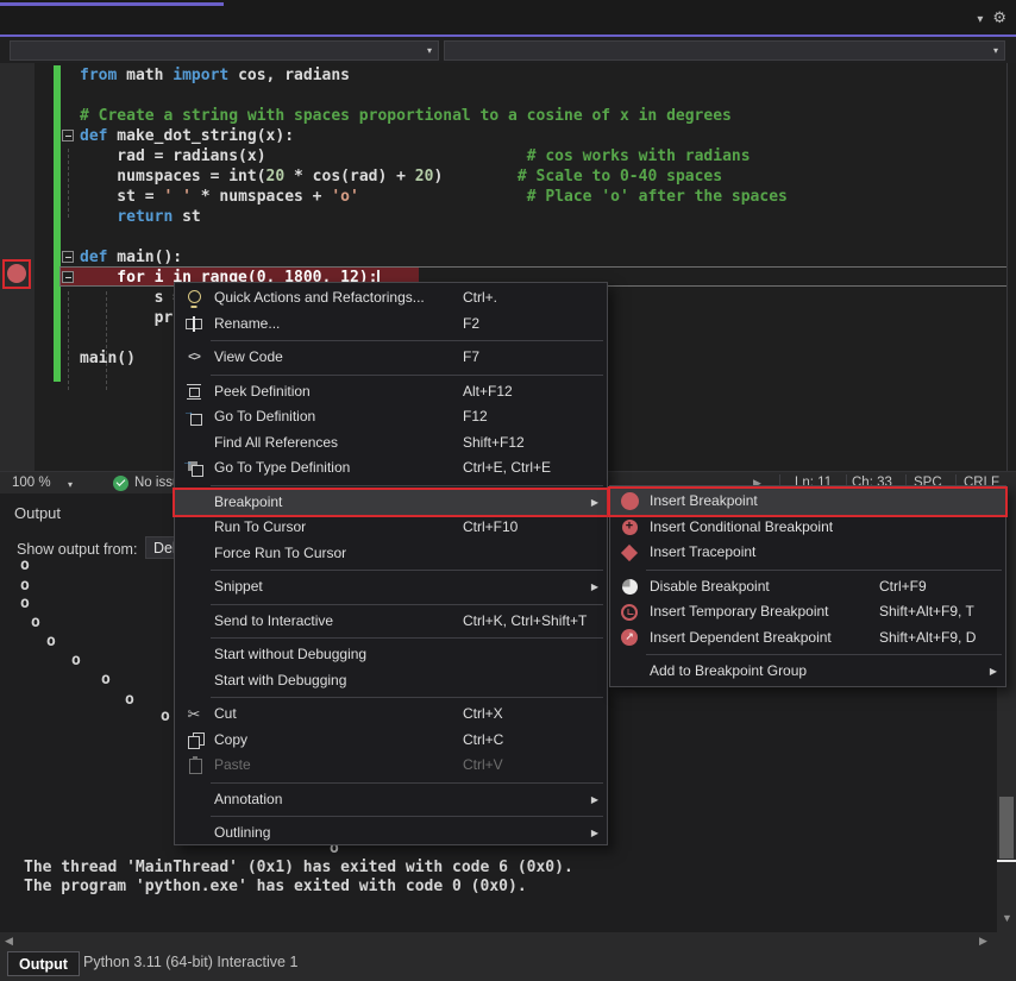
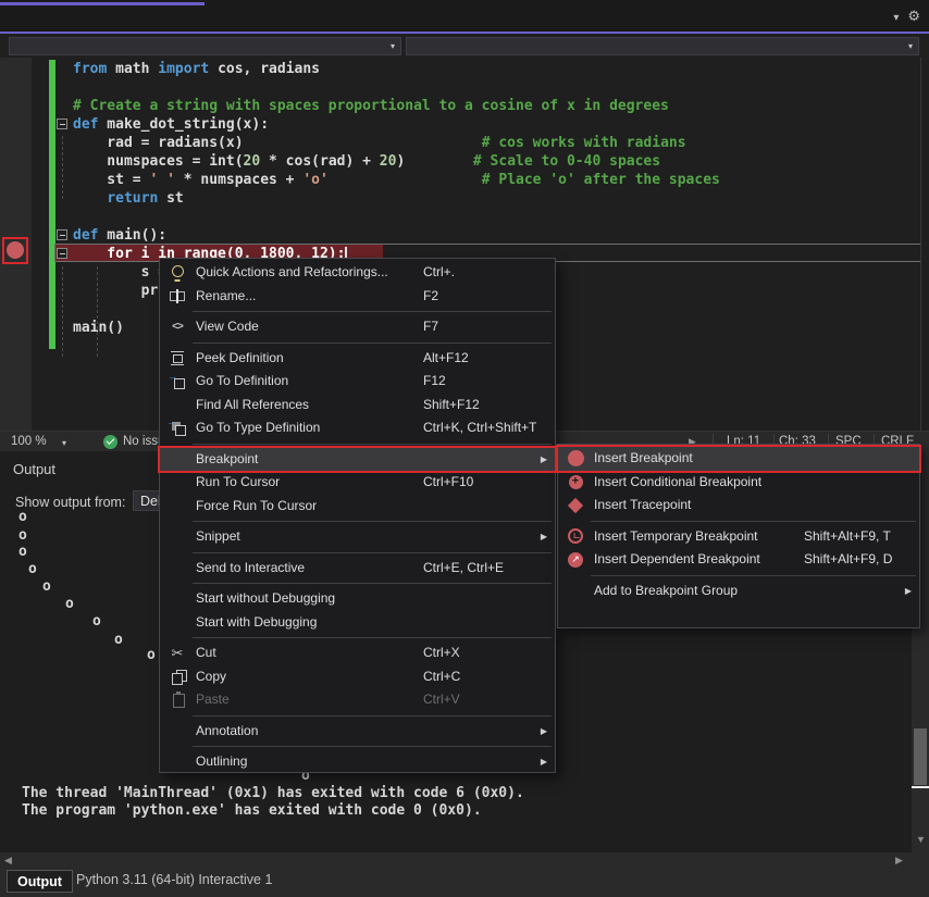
  ▾
  ⚙
  ▾
  ▾
  from math import cos, radians
  # Create a string with spaces proportional to a cosine of x in degrees
  def make_dot_string(x):
  rad = radians(x) # cos works with radians
  numspaces = int(20 * cos(rad) + 20) # Scale to 0-40 spaces
  st = ' ' * numspaces + 'o' # Place 'o' after the spaces
  return st
  def main():
  for i in range(0, 1800, 12):
  main()
  100 %
  ▾
  ▶
  Ln: 11
  Ch: 33
  SPC
  CRLF
  Output
  Show output from:
  o
  o
  o
  o
  o
  o
  o
  o
  o
  o
  The thread 'MainThread' (0x1) has exited with code 6 (0x0).
  The program 'python.exe' has exited with code 0 (0x0).
  ▼
  ◀
  ▶
  Output
  Python 3.11 (64-bit) Interactive 1
  Quick Actions and Refactorings...
  Ctrl+.
  Rename...
  F2
  View Code
  F7
  Peek Definition
  Alt+F12
  Go To Definition
  F12
  Find All References
  Shift+F12
  Go To Type Definition
- Ctrl+E, Ctrl+E
+ Ctrl+K, Ctrl+Shift+T
  Breakpoint
  ▶
  Run To Cursor
  Ctrl+F10
  Force Run To Cursor
  Snippet
  ▶
  Send to Interactive
- Ctrl+K, Ctrl+Shift+T
+ Ctrl+E, Ctrl+E
  Start without Debugging
  Start with Debugging
  Cut
  Ctrl+X
  Copy
  Ctrl+C
  Paste
  Ctrl+V
  Annotation
  ▶
  Outlining
  ▶
  Insert Breakpoint
  Insert Conditional Breakpoint
  Insert Tracepoint
- Disable Breakpoint
- Ctrl+F9
  Insert Temporary Breakpoint
  Shift+Alt+F9, T
  Insert Dependent Breakpoint
  Shift+Alt+F9, D
  Add to Breakpoint Group
  ▶
